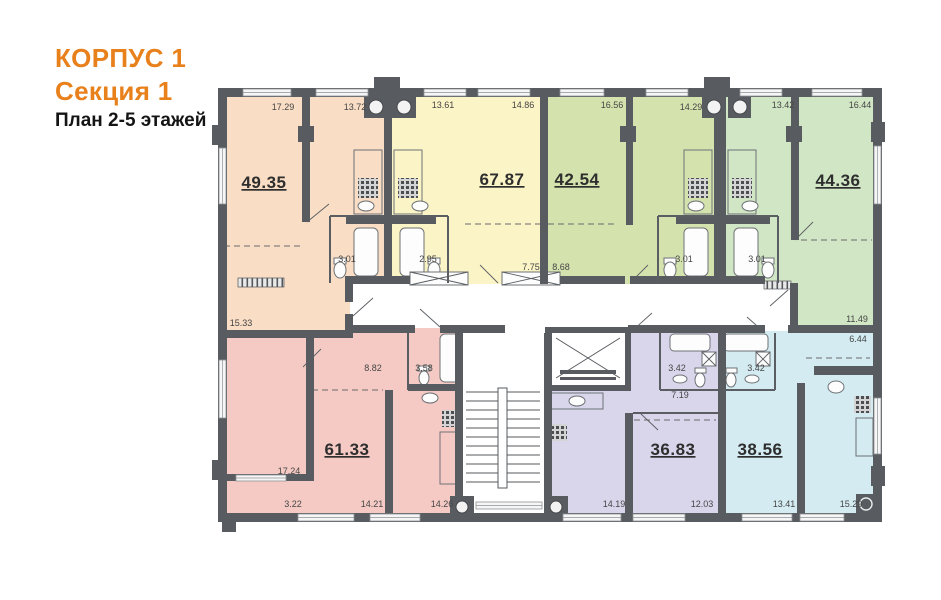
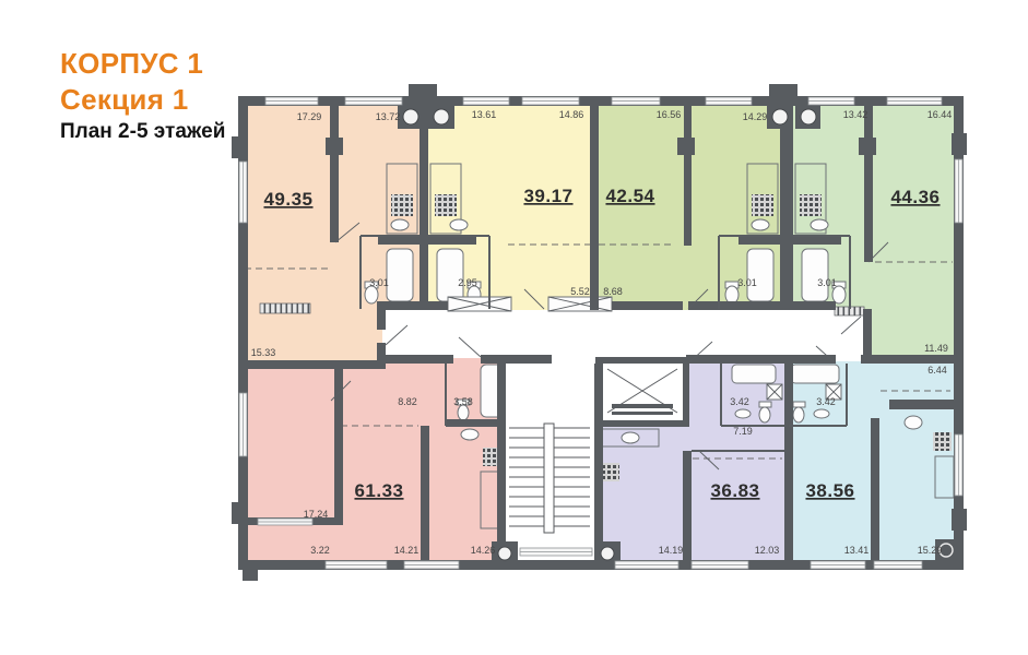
  КОРПУС 1
  Секция 1
  План 2-5 этажей
  49.35
  17.29
  13.72
  3.01
  15.33
- 67.87
+ 39.17
  13.61
  14.86
  2.95
- 7.75
+ 5.52
  42.54
  16.56
  14.29
  8.68
  3.01
  44.36
  13.42
  16.44
  3.01
  11.49
  61.33
  17.24
  8.82
  3.58
  3.22
  14.21
  14.26
  36.83
  3.42
  7.19
  14.19
  12.03
  38.56
  3.42
  6.44
  13.41
  15.29
